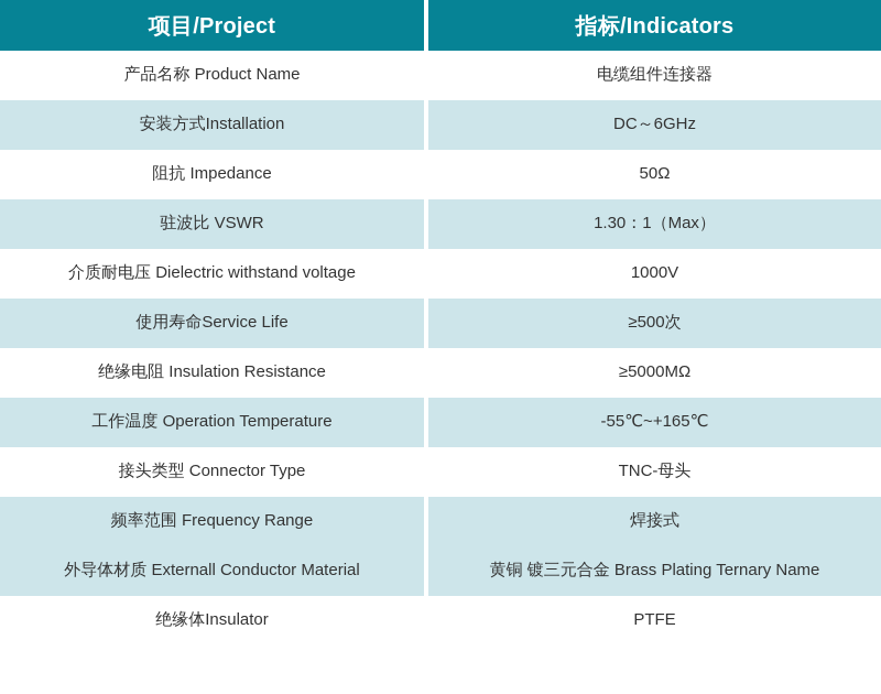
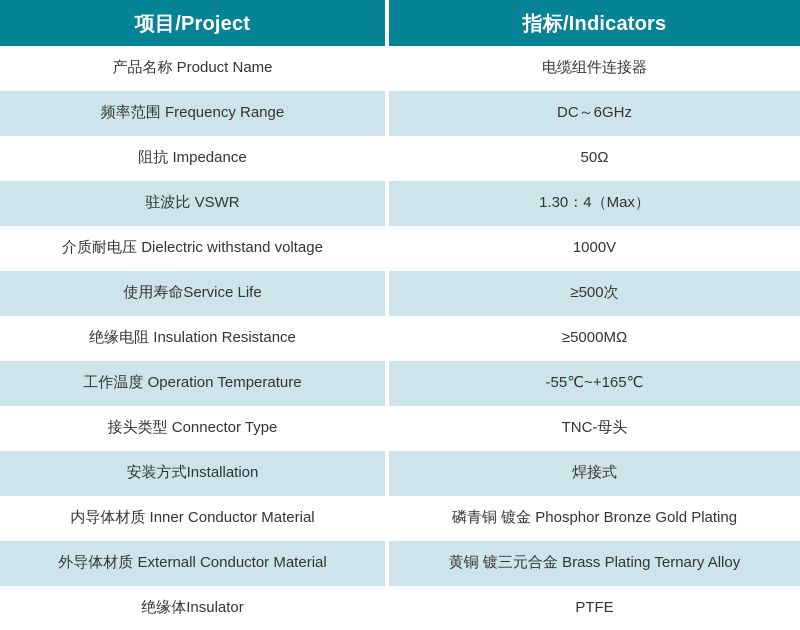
  项目/Project	指标/Indicators
  产品名称 Product Name	电缆组件连接器
- 安装方式Installation	DC～6GHz
+ 频率范围 Frequency Range	DC～6GHz
  阻抗 Impedance	50Ω
- 驻波比 VSWR	1.30：1（Max）
+ 驻波比 VSWR	1.30：4（Max）
  介质耐电压 Dielectric withstand voltage	1000V
  使用寿命Service Life	≥500次
  绝缘电阻 Insulation Resistance	≥5000MΩ
  工作温度 Operation Temperature	-55℃~+165℃
  接头类型 Connector Type	TNC-母头
- 频率范围 Frequency Range	焊接式
+ 安装方式Installation	焊接式
+ 内导体材质 Inner Conductor Material	磷青铜 镀金 Phosphor Bronze Gold Plating
- 外导体材质 Externall Conductor Material	黄铜 镀三元合金 Brass Plating Ternary Name
+ 外导体材质 Externall Conductor Material	黄铜 镀三元合金 Brass Plating Ternary Alloy
  绝缘体Insulator	PTFE
